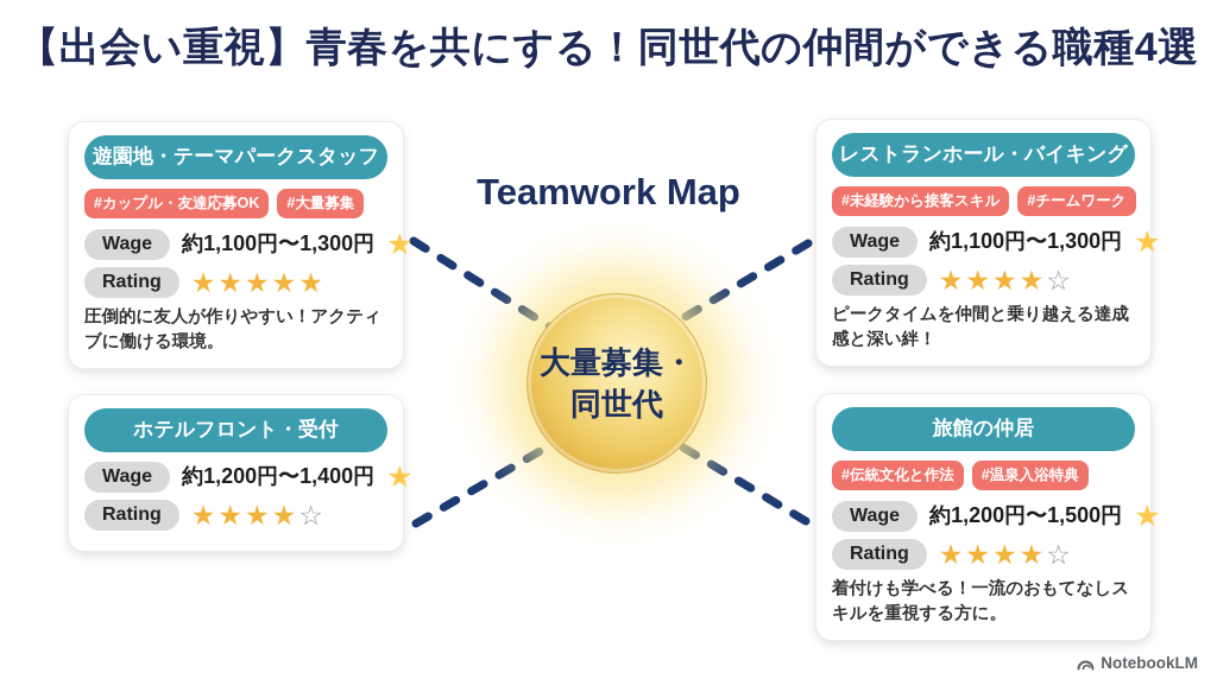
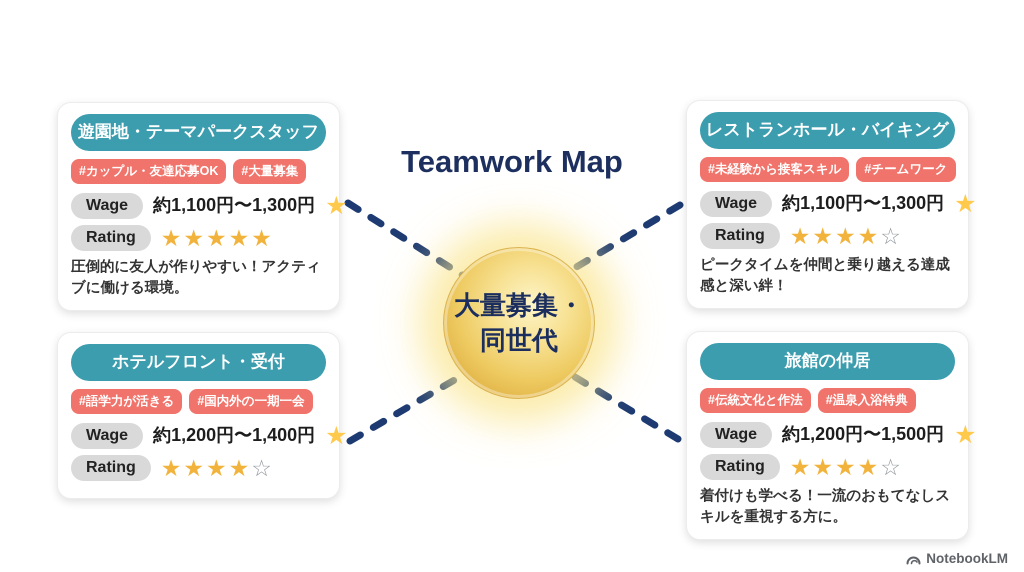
- 【出会い重視】青春を共にする！同世代の仲間ができる職種4選
  Teamwork Map
  大量募集・
  同世代
  遊園地・テーマパークスタッフ
  #カップル・友達応募OK
  #大量募集
  Wage
  約1,100円〜1,300円
  ★
  Rating
  ★
  ★
  ★
  ★
  ★
  圧倒的に友人が作りやすい！アクティブに働ける環境。
  レストランホール・バイキング
  #未経験から接客スキル
  #チームワーク
  Wage
  約1,100円〜1,300円
  ★
  Rating
  ★
  ★
  ★
  ★
  ☆
  ピークタイムを仲間と乗り越える達成感と深い絆！
  ホテルフロント・受付
+ #語学力が活きる
+ #国内外の一期一会
  Wage
  約1,200円〜1,400円
  ★
  Rating
  ★
  ★
  ★
  ★
  ☆
  旅館の仲居
  #伝統文化と作法
  #温泉入浴特典
  Wage
  約1,200円〜1,500円
  ★
  Rating
  ★
  ★
  ★
  ★
  ☆
  着付けも学べる！一流のおもてなしスキルを重視する方に。
  NotebookLM
